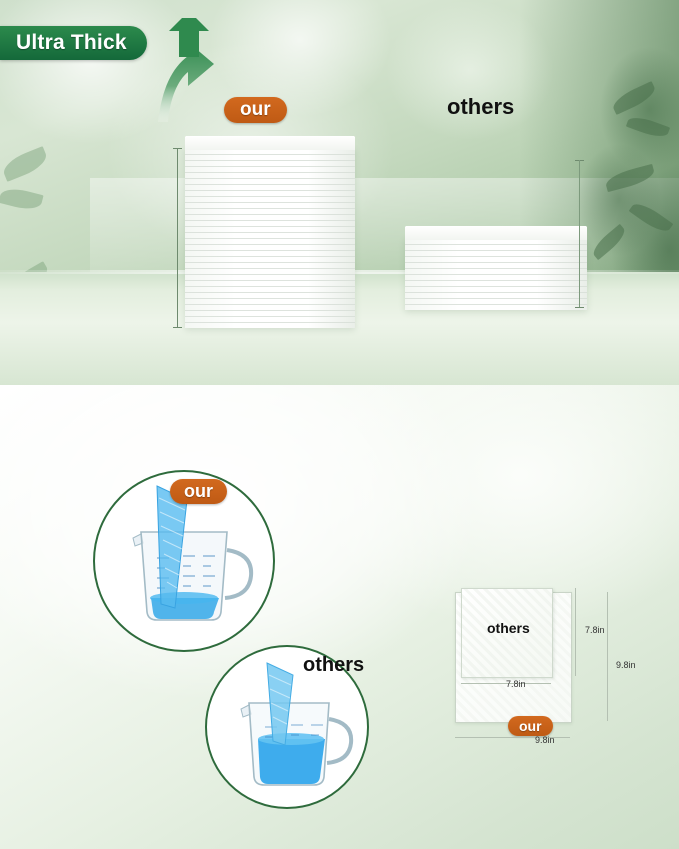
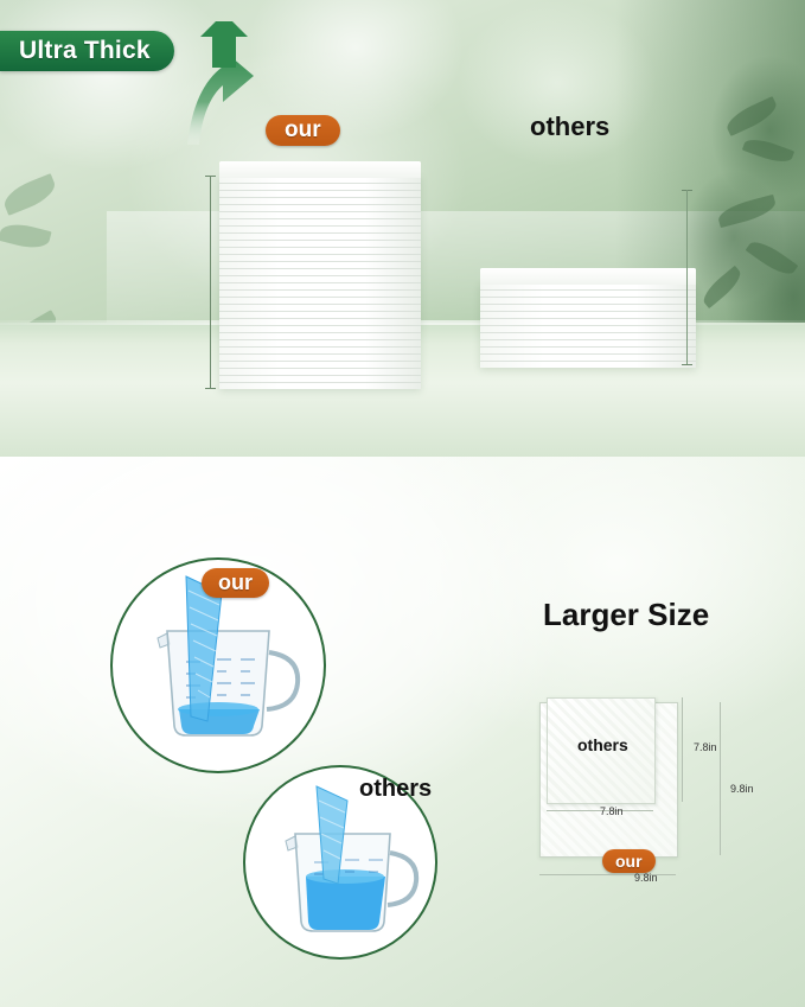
  Ultra Thick
  our
  others
  our
  others
+ Larger Size
  others
  our
  7.8in
  7.8in
  9.8in
  9.8in
